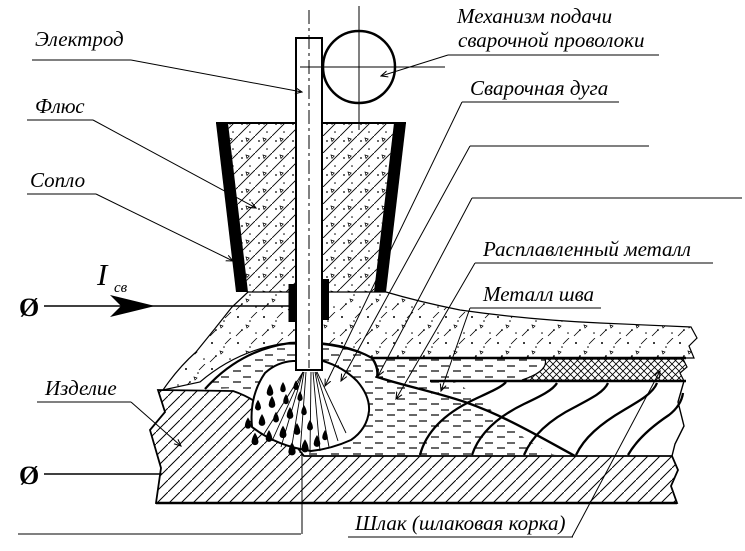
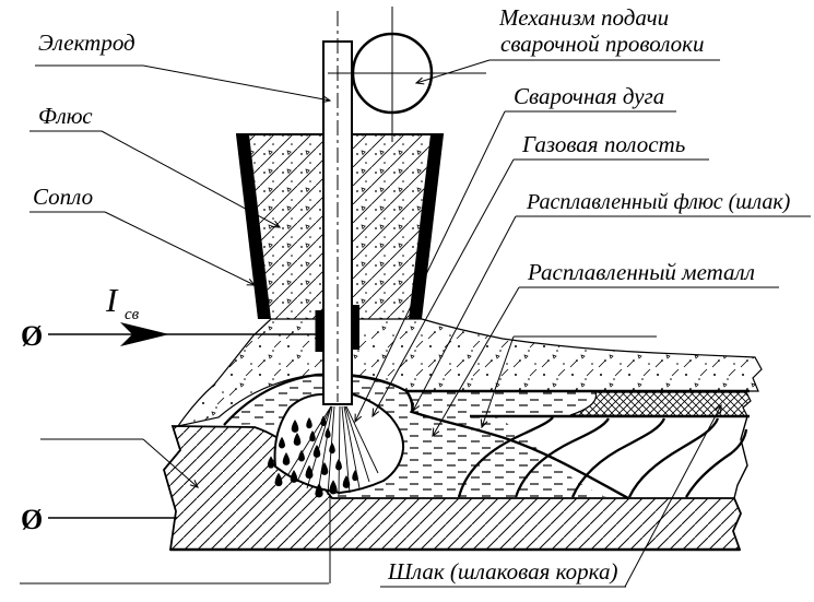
  Ø
  Ø
  I
  св
  Электрод
  Флюс
  Сопло
  Механизм подачи
  сварочной проволоки
  Сварочная дуга
+ Газовая полость
+ Расплавленный флюс (шлак)
  Расплавленный металл
- Металл шва
- Изделие
  Шлак (шлаковая корка)
